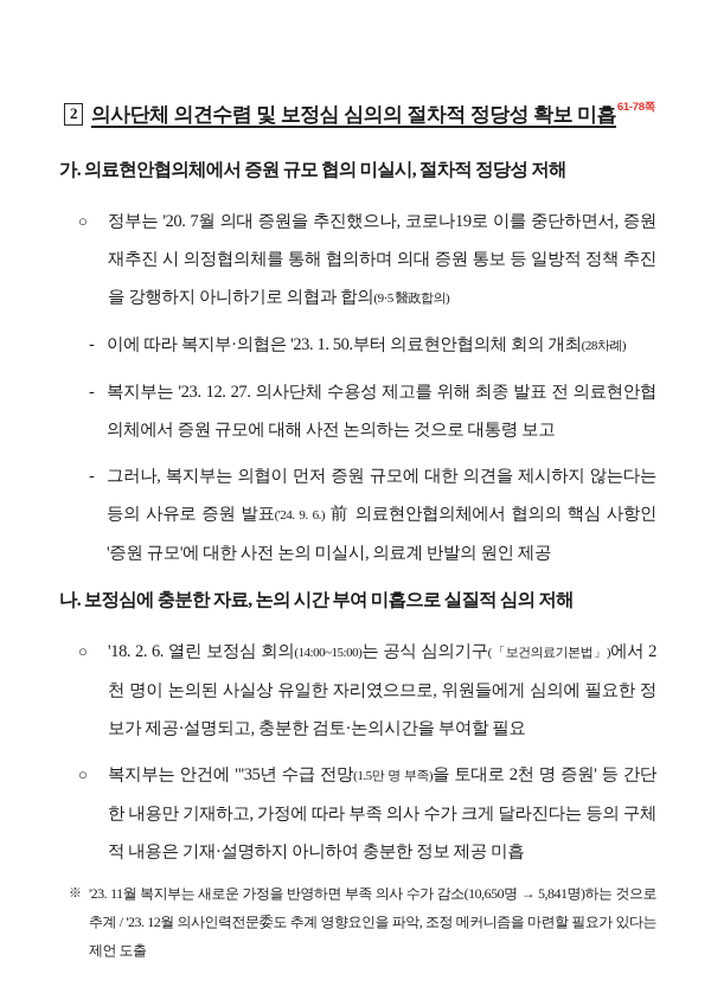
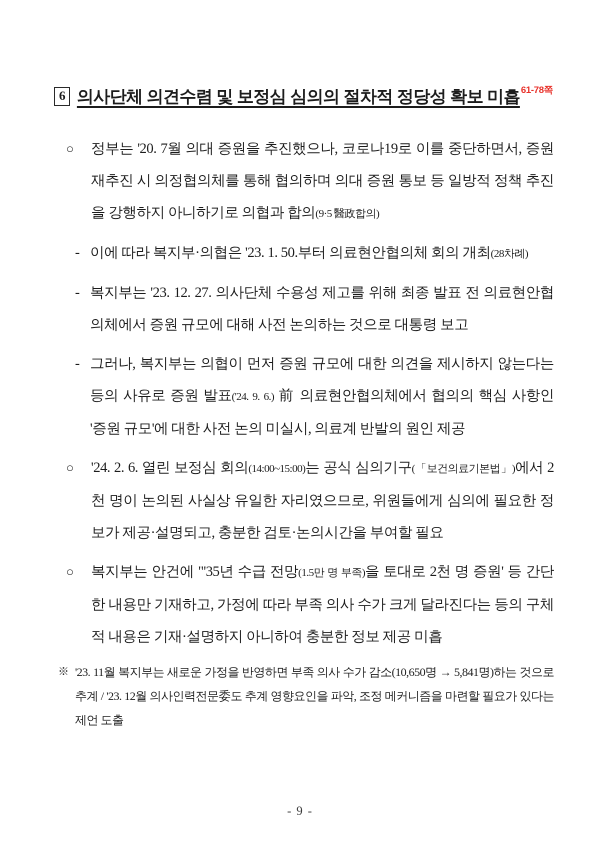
- 2 의사단체 의견수렴 및 보정심 심의의 절차적 정당성 확보 미흡61-78쪽
+ 6 의사단체 의견수렴 및 보정심 심의의 절차적 정당성 확보 미흡61-78쪽
- 가. 의료현안협의체에서 증원 규모 협의 미실시, 절차적 정당성 저해
  ○
  정부는 '20. 7월 의대 증원을 추진했으나, 코로나19로 이를 중단하면서, 증원 재추진 시 의정협의체를 통해 협의하며 의대 증원 통보 등 일방적 정책 추진을 강행하지 아니하기로 의협과 합의(9·5 醫政합의)
  -
  이에 따라 복지부·의협은 '23. 1. 50.부터 의료현안협의체 회의 개최(28차례)
  -
  복지부는 '23. 12. 27. 의사단체 수용성 제고를 위해 최종 발표 전 의료현안협의체에서 증원 규모에 대해 사전 논의하는 것으로 대통령 보고
  -
  그러나, 복지부는 의협이 먼저 증원 규모에 대한 의견을 제시하지 않는다는 등의 사유로 증원 발표('24. 9. 6.) 前 의료현안협의체에서 협의의 핵심 사항인 '증원 규모'에 대한 사전 논의 미실시, 의료계 반발의 원인 제공
- 나. 보정심에 충분한 자료, 논의 시간 부여 미흡으로 실질적 심의 저해
  ○
- '18. 2. 6. 열린 보정심 회의(14:00~15:00)는 공식 심의기구(「보건의료기본법」)에서 2천 명이 논의된 사실상 유일한 자리였으므로, 위원들에게 심의에 필요한 정보가 제공·설명되고, 충분한 검토·논의시간을 부여할 필요
+ '24. 2. 6. 열린 보정심 회의(14:00~15:00)는 공식 심의기구(「보건의료기본법」)에서 2천 명이 논의된 사실상 유일한 자리였으므로, 위원들에게 심의에 필요한 정보가 제공·설명되고, 충분한 검토·논의시간을 부여할 필요
  ○
  복지부는 안건에 "'35년 수급 전망(1.5만 명 부족)을 토대로 2천 명 증원' 등 간단한 내용만 기재하고, 가정에 따라 부족 의사 수가 크게 달라진다는 등의 구체적 내용은 기재·설명하지 아니하여 충분한 정보 제공 미흡
  ※
  '23. 11월 복지부는 새로운 가정을 반영하면 부족 의사 수가 감소(10,650명 → 5,841명)하는 것으로 추계 / '23. 12월 의사인력전문委도 추계 영향요인을 파악, 조정 메커니즘을 마련할 필요가 있다는 제언 도출
+ - 9 -
